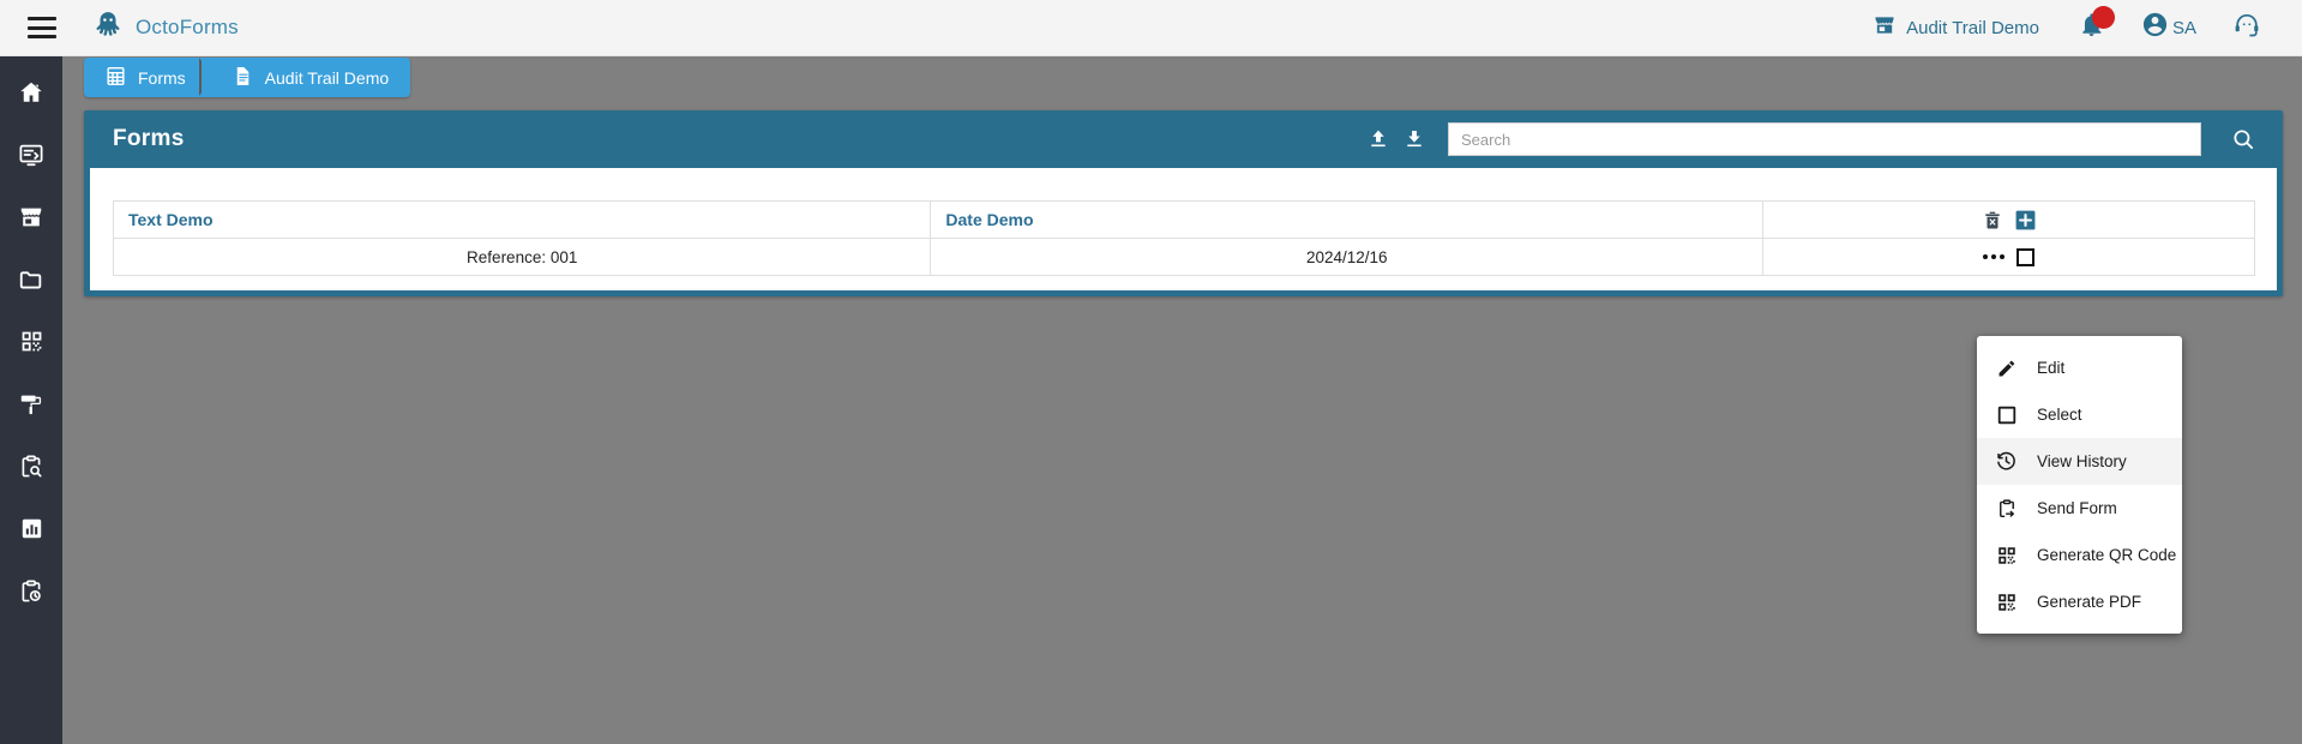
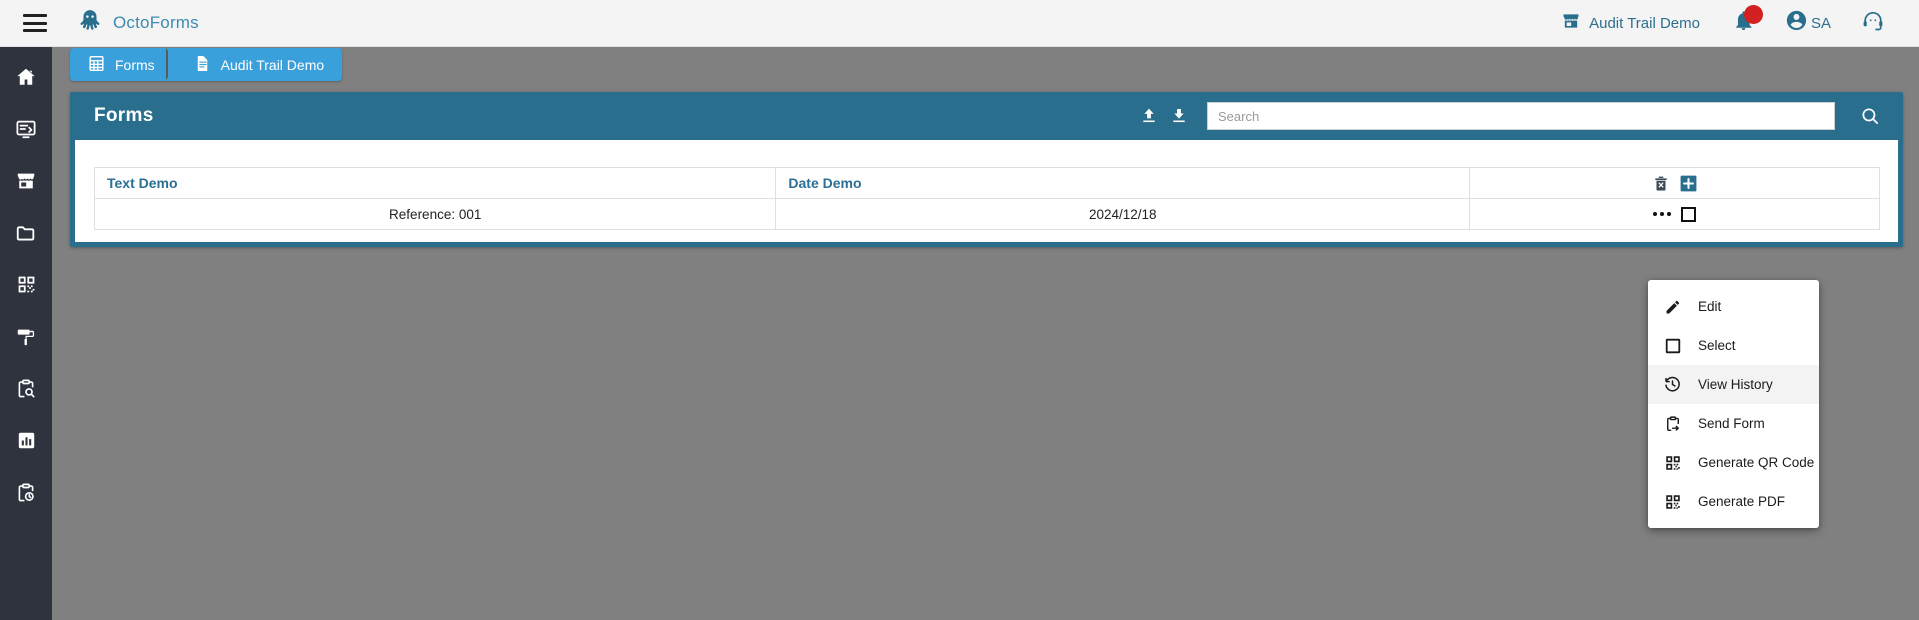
  OctoForms
  Audit Trail Demo
  SA
  Forms
  Audit Trail Demo
  Forms
  Search
  Text Demo	Date Demo
- Reference: 001	2024/12/16
+ Reference: 001	2024/12/18
  Edit
  Select
  View History
  Send Form
  Generate QR Code
  Generate PDF
